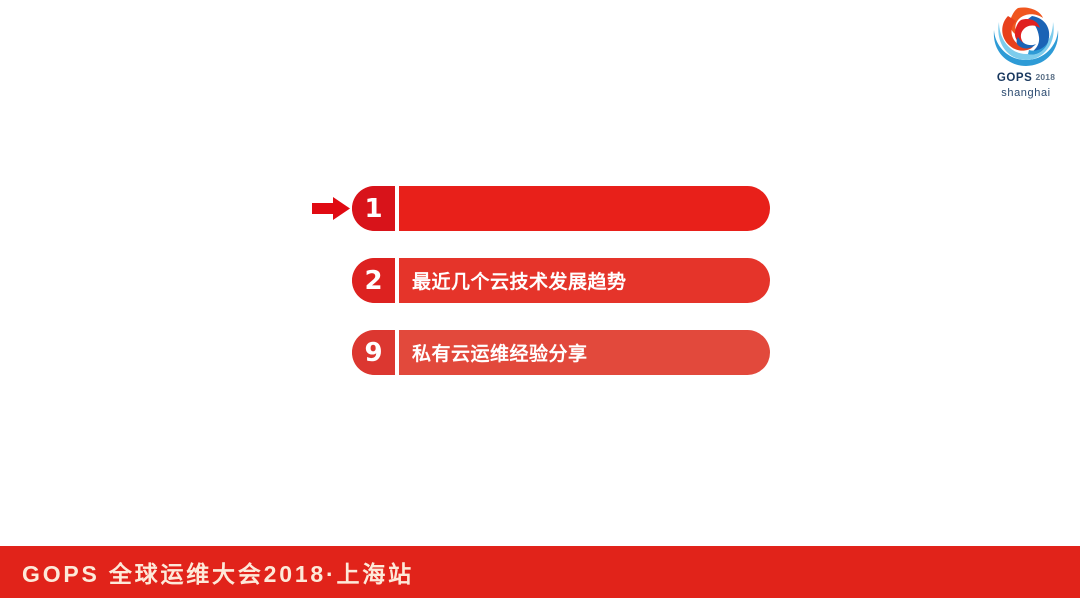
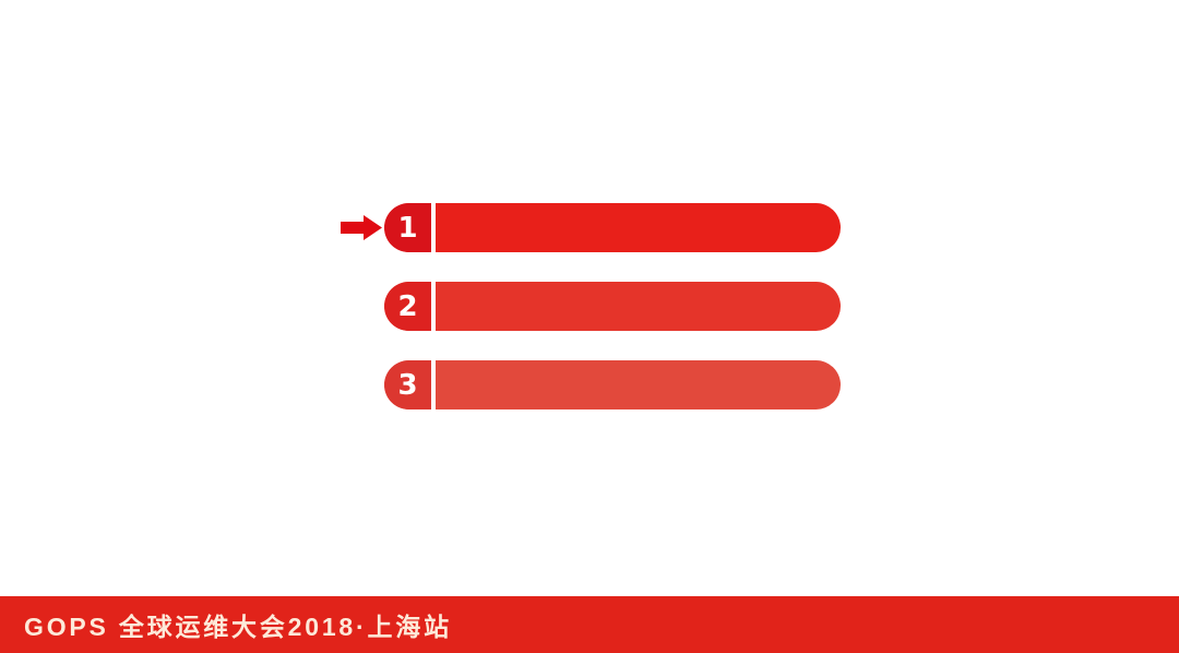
- GOPS 2018
- shanghai
  1
  2
- 最近几个云技术发展趋势
- 9
+ 3
- 私有云运维经验分享
  GOPS 全球运维大会2018·上海站
